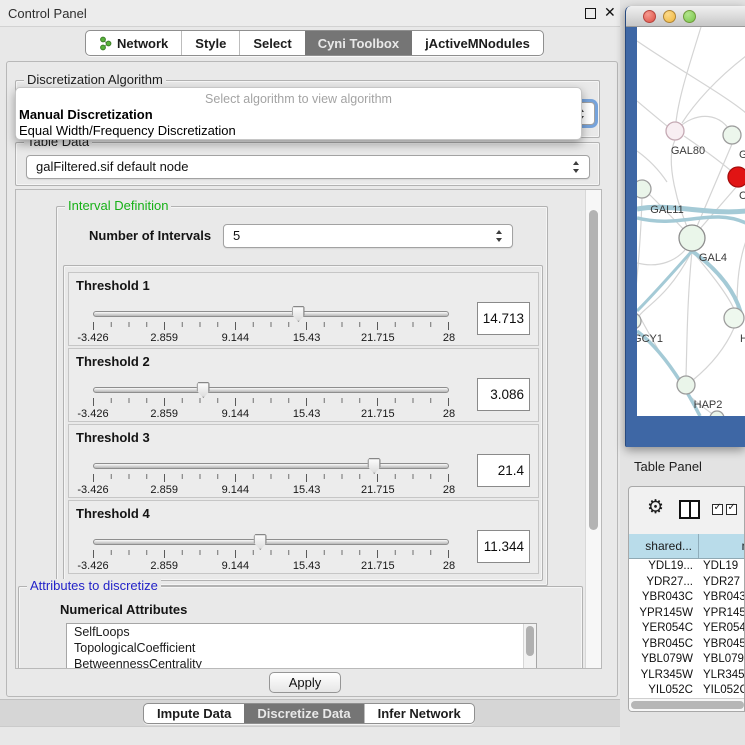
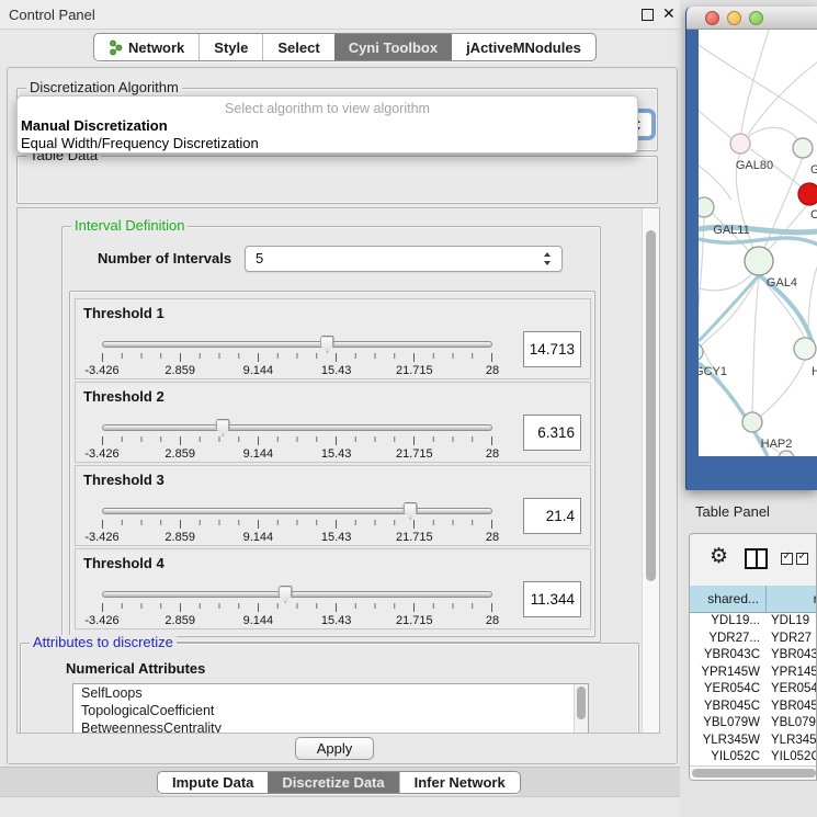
  Control Panel
  ✕
  Network
  Style
  Select
  Cyni Toolbox
  jActiveMNodules
  Discretization Algorithm
  Select algorithm to view algorithm
  Manual Discretization
  Equal Width/Frequency Discretization
  Table Data
- galFiltered.sif default node
  Interval Definition
  Number of Intervals
  5
  Threshold 1
  -3.426
  2.859
  9.144
  15.43
  21.715
  28
  14.713
  Threshold 2
  -3.426
  2.859
  9.144
  15.43
  21.715
  28
- 3.086
+ 6.316
  Threshold 3
  -3.426
  2.859
  9.144
  15.43
  21.715
  28
  21.4
  Threshold 4
  -3.426
  2.859
  9.144
  15.43
  21.715
  28
  11.344
  Attributes to discretize
  Numerical Attributes
  SelfLoops
  TopologicalCoefficient
  BetweennessCentrality
  Apply
  Impute Data
  Discretize Data
  Infer Network
  GAL80
  G
  C
  GAL11
  GAL4
  GCY1
  H
  HAP2
  Table Panel
  ⚙
  shared...
  YDL19...
  YDL19
  YDR27...
  YDR27
  YBR043C
  YBR043
  YPR145W
  YPR145
  YER054C
  YER054
  YBR045C
  YBR045
  YBL079W
  YBL079
  YLR345W
  YLR345
  YIL052C
  YIL052C
